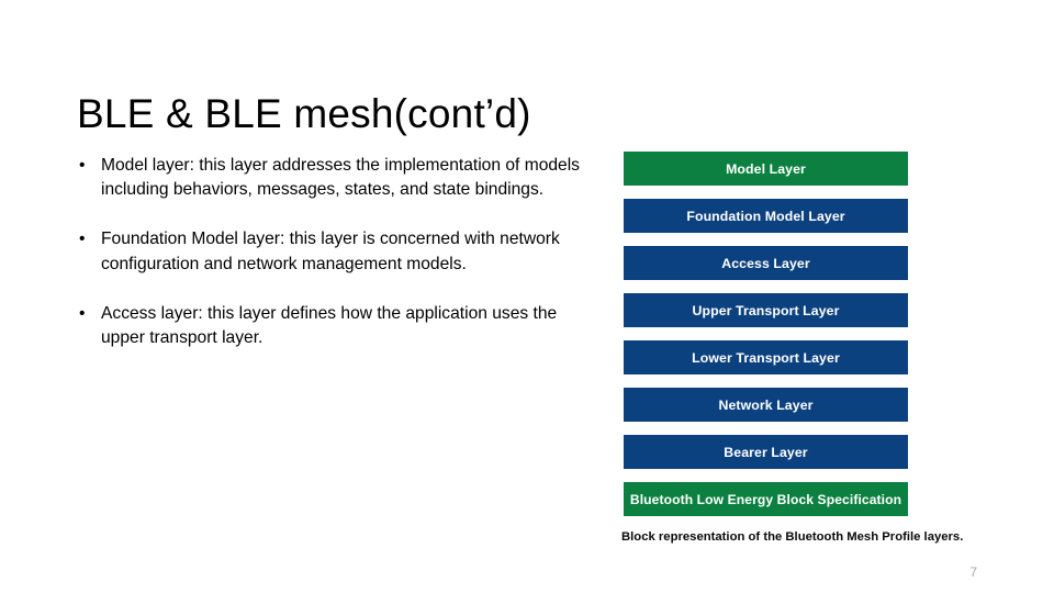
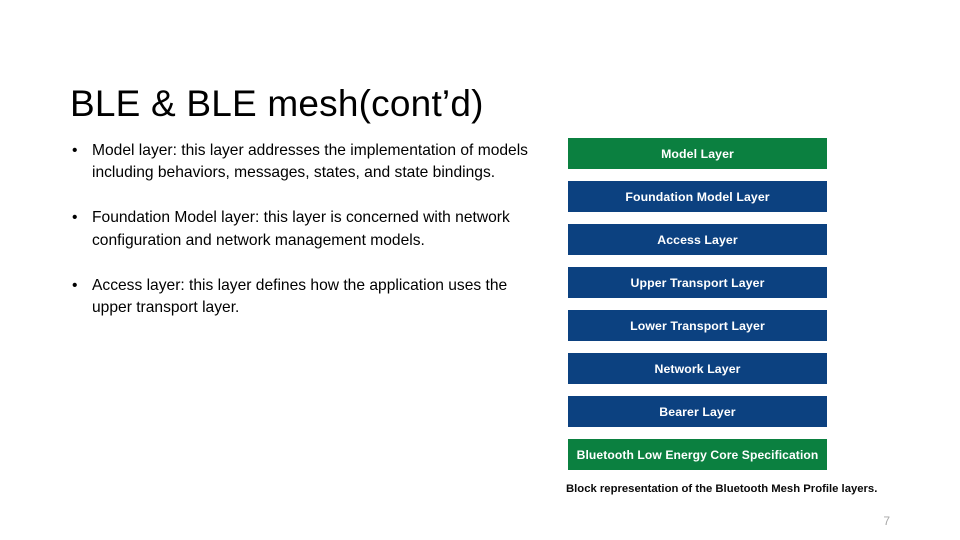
  BLE & BLE mesh(cont’d)
  •
  Model layer: this layer addresses the implementation of models including behaviors, messages, states, and state bindings.
  •
  Foundation Model layer: this layer is concerned with network configuration and network management models.
  •
  Access layer: this layer defines how the application uses the upper transport layer.
  Model Layer
  Foundation Model Layer
  Access Layer
  Upper Transport Layer
  Lower Transport Layer
  Network Layer
  Bearer Layer
- Bluetooth Low Energy Block Specification
+ Bluetooth Low Energy Core Specification
  Block representation of the Bluetooth Mesh Profile layers.
  7
